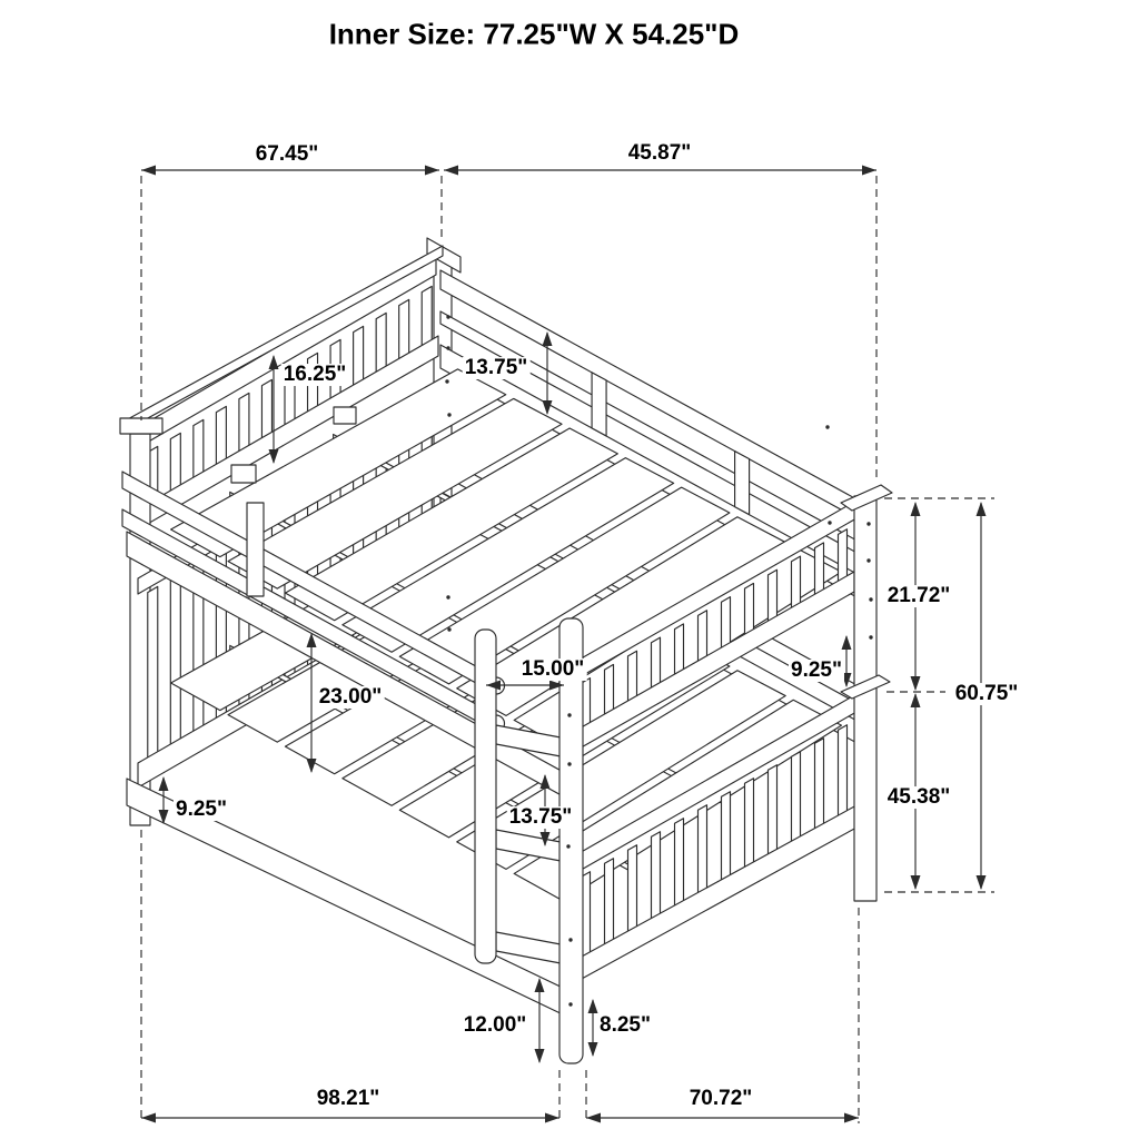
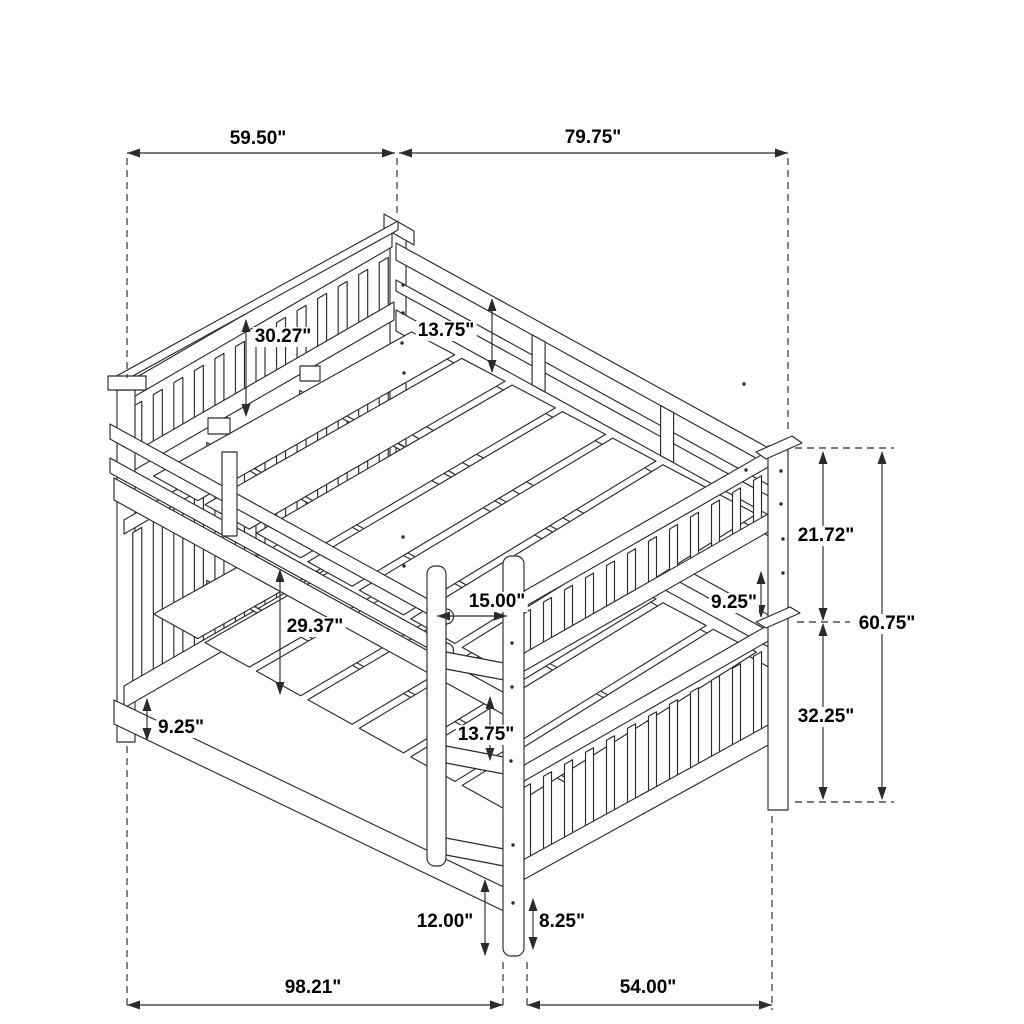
- Inner Size: 77.25"W X 54.25"D
- 67.45"
+ 59.50"
- 45.87"
+ 79.75"
- 16.25"
+ 30.27"
  13.75"
  21.72"
  9.25"
  60.75"
- 45.38"
+ 32.25"
- 23.00"
+ 29.37"
  15.00"
  13.75"
  9.25"
  12.00"
  8.25"
  98.21"
- 70.72"
+ 54.00"
